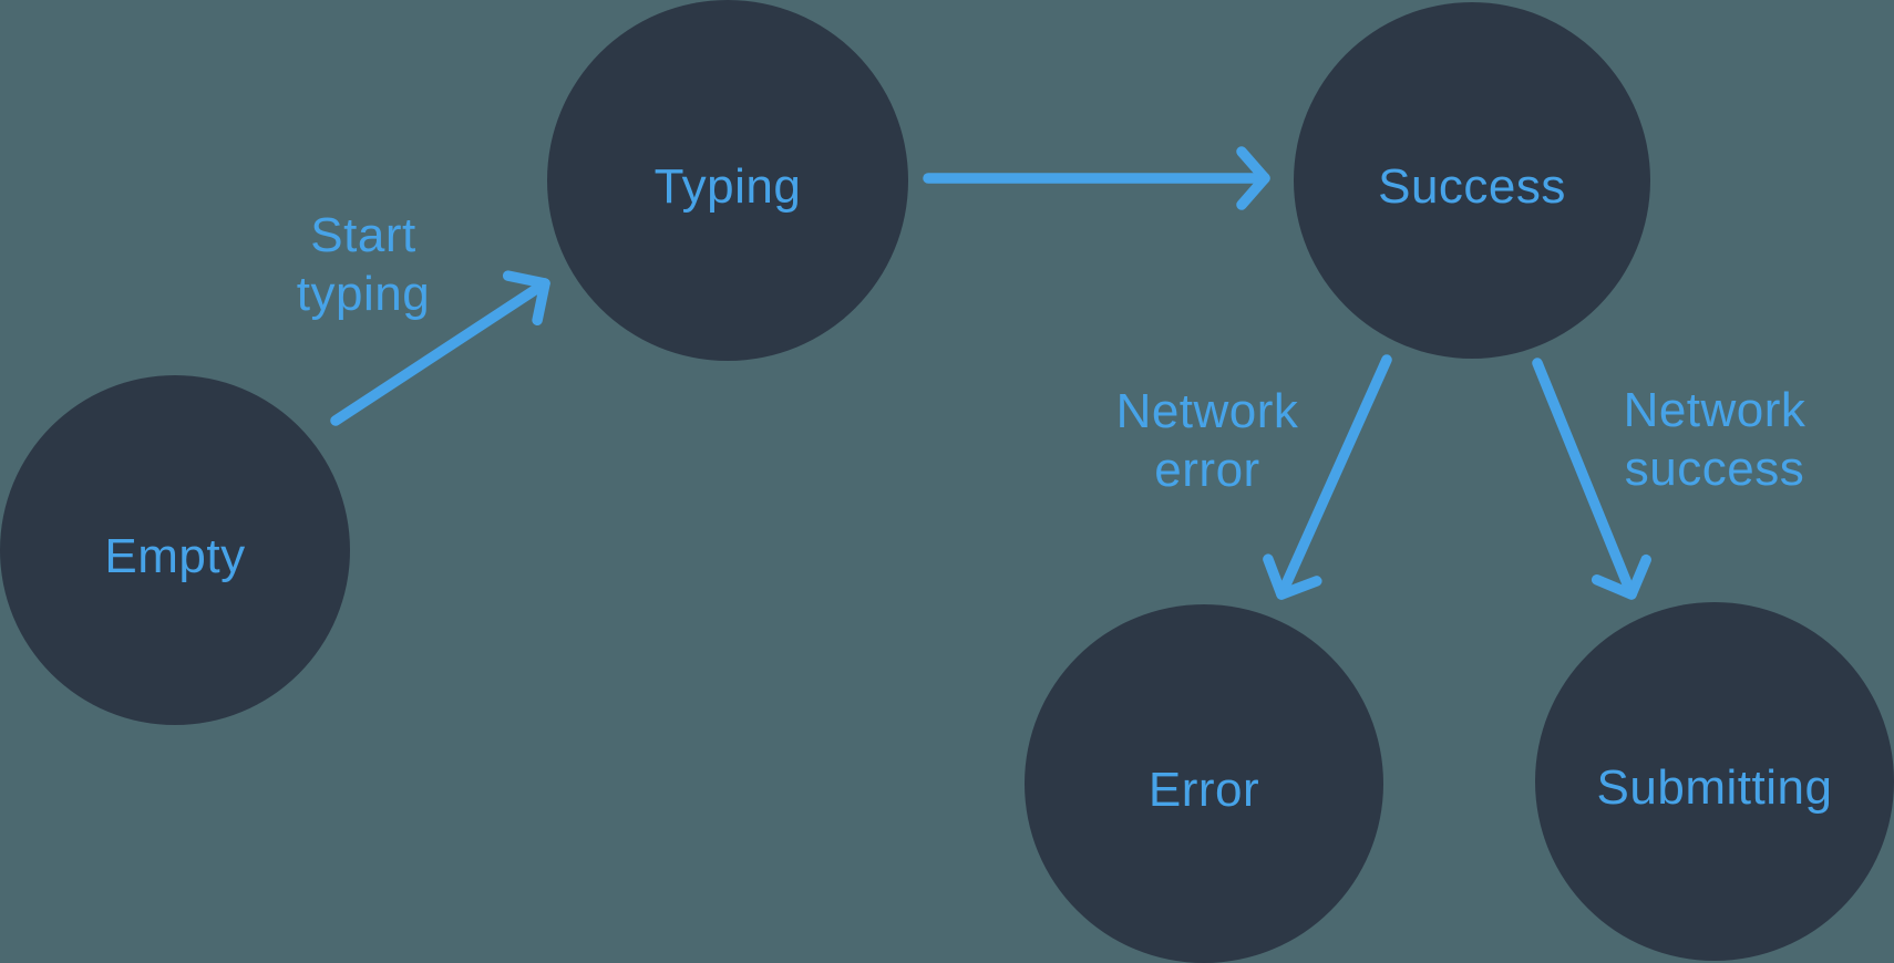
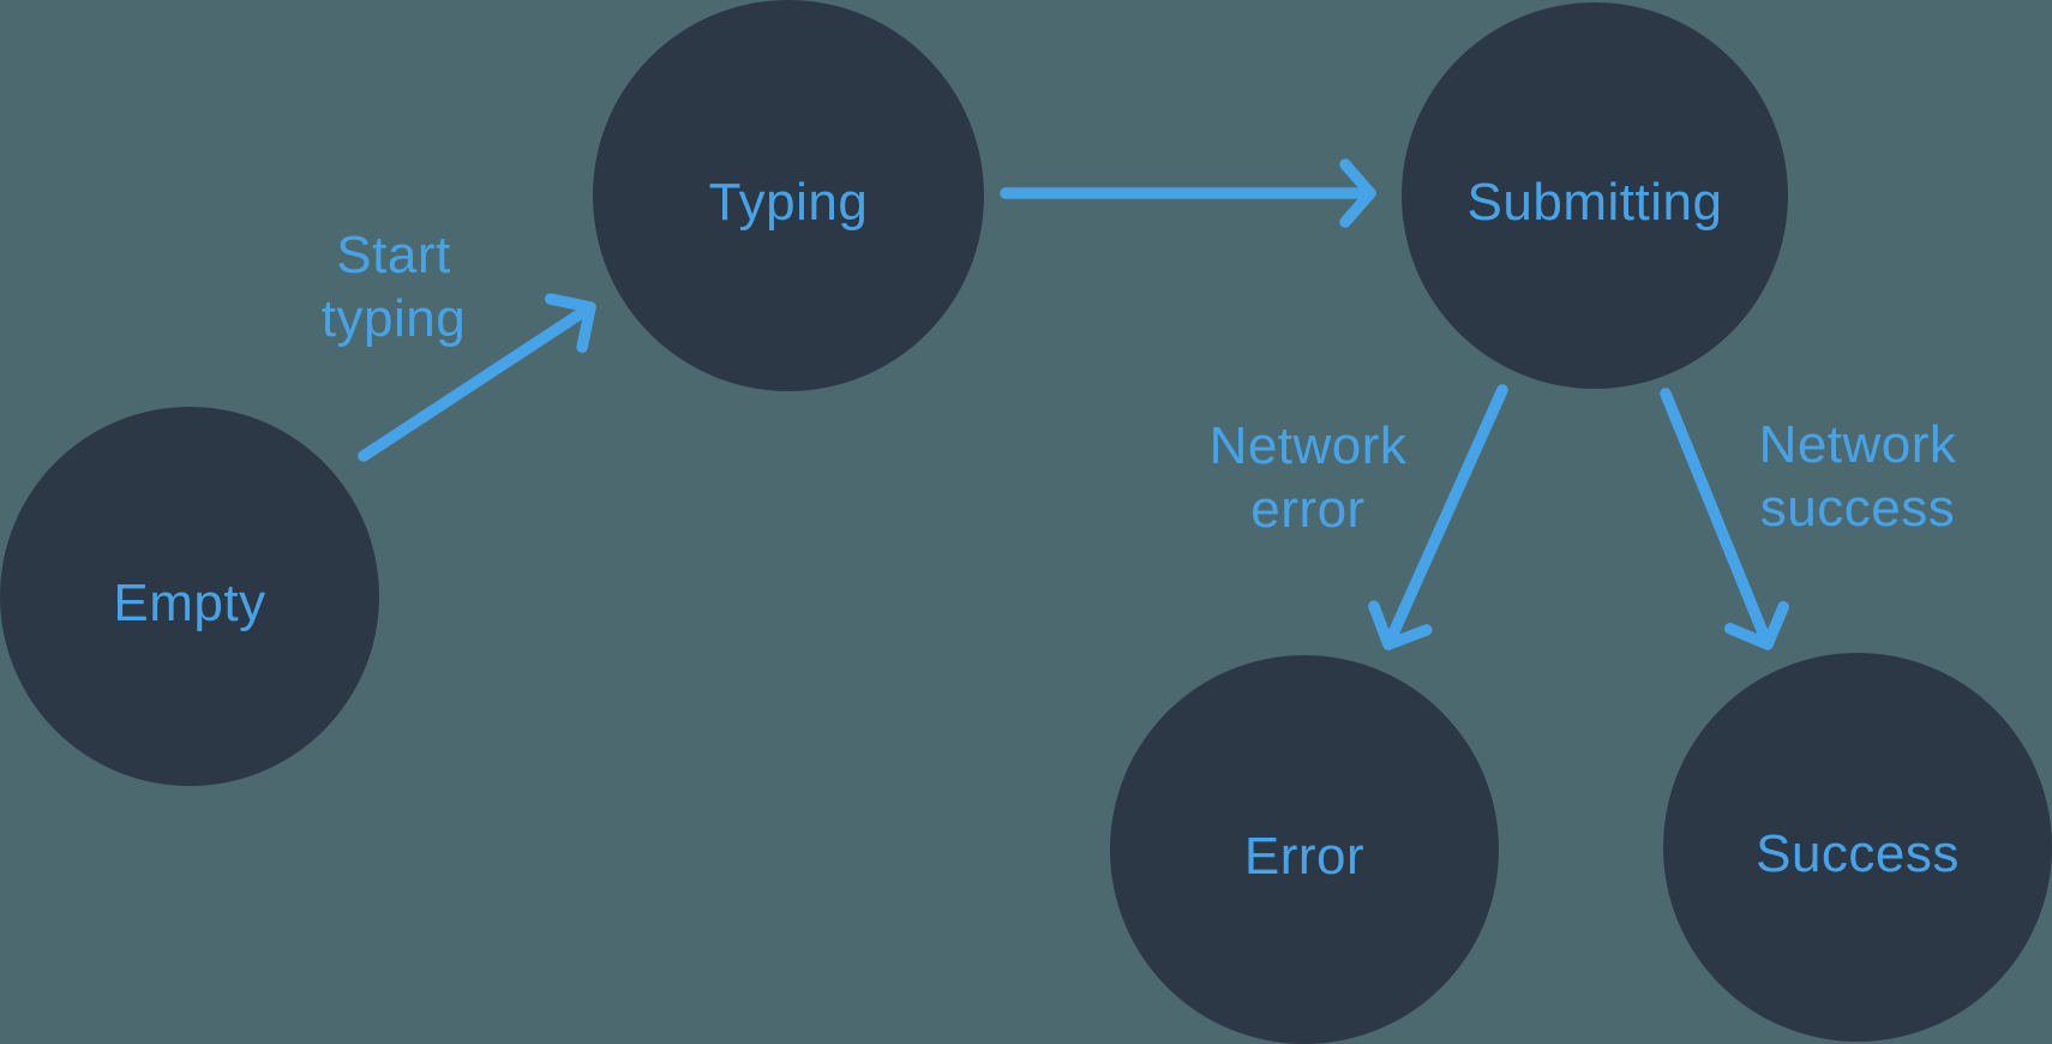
  Empty
  Typing
- Success
+ Submitting
  Error
- Submitting
+ Success
  Start
  typing
  Network
  error
  Network
  success
